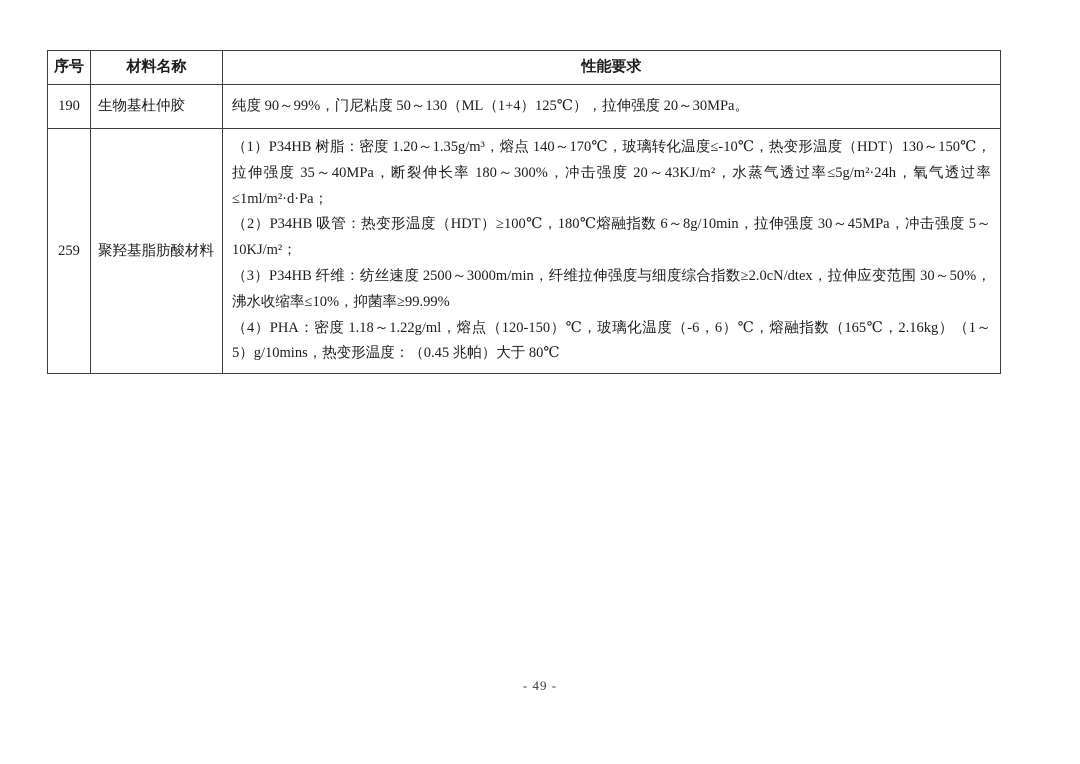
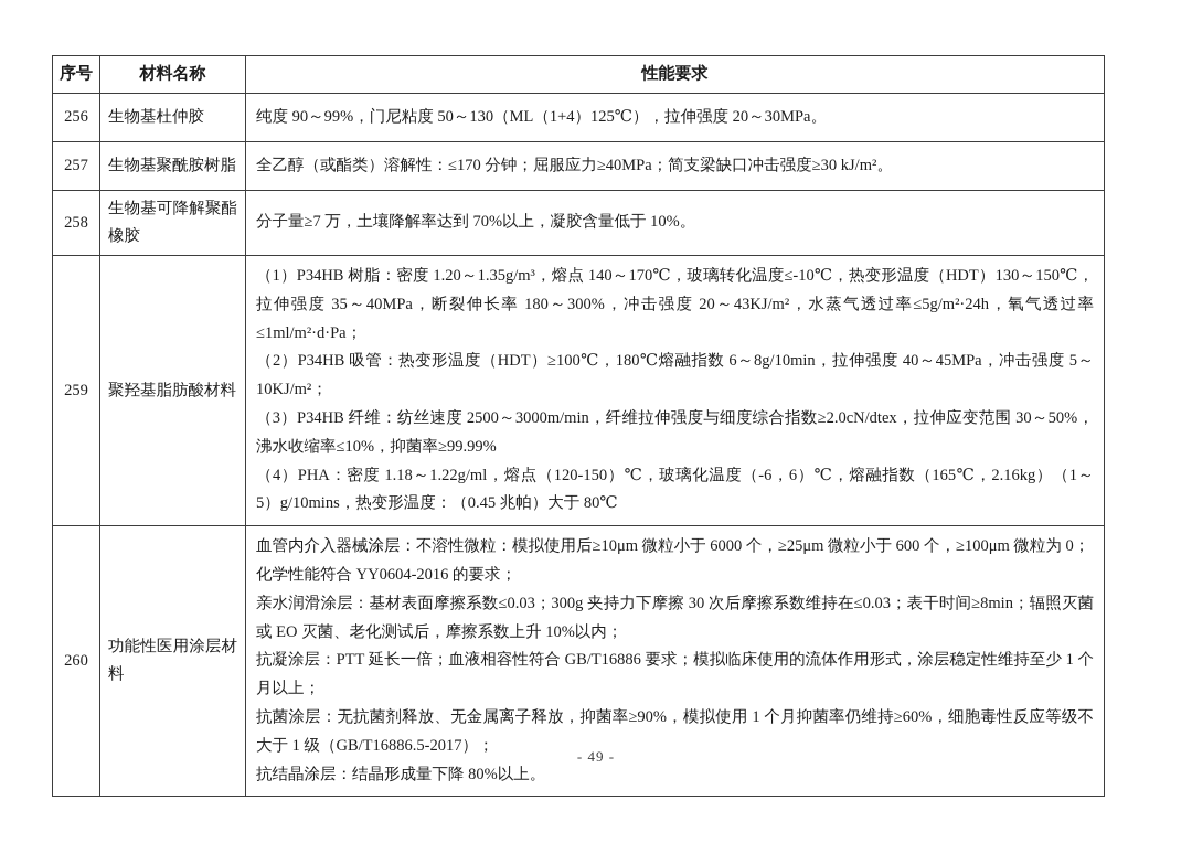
  序号	材料名称	性能要求
- 190	生物基杜仲胶	纯度 90～99%，门尼粘度 50～130（ML（1+4）125℃），拉伸强度 20～30MPa。
+ 256	生物基杜仲胶	纯度 90～99%，门尼粘度 50～130（ML（1+4）125℃），拉伸强度 20～30MPa。
+ 257	生物基聚酰胺树脂	全乙醇（或酯类）溶解性：≤170 分钟；屈服应力≥40MPa；简支梁缺口冲击强度≥30 kJ/m²。
+ 258	生物基可降解聚酯橡胶	分子量≥7 万，土壤降解率达到 70%以上，凝胶含量低于 10%。
- 259	聚羟基脂肪酸材料	（1）P34HB 树脂：密度 1.20～1.35g/m³，熔点 140～170℃，玻璃转化温度≤-10℃，热变形温度（HDT）130～150℃，拉伸强度 35～40MPa，断裂伸长率 180～300%，冲击强度 20～43KJ/m²，水蒸气透过率≤5g/m²·24h，氧气透过率≤1ml/m²·d·Pa；（2）P34HB 吸管：热变形温度（HDT）≥100℃，180℃熔融指数 6～8g/10min，拉伸强度 30～45MPa，冲击强度 5～10KJ/m²；（3）P34HB 纤维：纺丝速度 2500～3000m/min，纤维拉伸强度与细度综合指数≥2.0cN/dtex，拉伸应变范围 30～50%，沸水收缩率≤10%，抑菌率≥99.99%（4）PHA：密度 1.18～1.22g/ml，熔点（120-150）℃，玻璃化温度（-6，6）℃，熔融指数（165℃，2.16kg）（1～5）g/10mins，热变形温度：（0.45 兆帕）大于 80℃
+ 259	聚羟基脂肪酸材料	（1）P34HB 树脂：密度 1.20～1.35g/m³，熔点 140～170℃，玻璃转化温度≤-10℃，热变形温度（HDT）130～150℃，拉伸强度 35～40MPa，断裂伸长率 180～300%，冲击强度 20～43KJ/m²，水蒸气透过率≤5g/m²·24h，氧气透过率≤1ml/m²·d·Pa；（2）P34HB 吸管：热变形温度（HDT）≥100℃，180℃熔融指数 6～8g/10min，拉伸强度 40～45MPa，冲击强度 5～10KJ/m²；（3）P34HB 纤维：纺丝速度 2500～3000m/min，纤维拉伸强度与细度综合指数≥2.0cN/dtex，拉伸应变范围 30～50%，沸水收缩率≤10%，抑菌率≥99.99%（4）PHA：密度 1.18～1.22g/ml，熔点（120-150）℃，玻璃化温度（-6，6）℃，熔融指数（165℃，2.16kg）（1～5）g/10mins，热变形温度：（0.45 兆帕）大于 80℃
+ 260	功能性医用涂层材料	血管内介入器械涂层：不溶性微粒：模拟使用后≥10μm 微粒小于 6000 个，≥25μm 微粒小于 600 个，≥100μm 微粒为 0；化学性能符合 YY0604-2016 的要求；亲水润滑涂层：基材表面摩擦系数≤0.03；300g 夹持力下摩擦 30 次后摩擦系数维持在≤0.03；表干时间≥8min；辐照灭菌或 EO 灭菌、老化测试后，摩擦系数上升 10%以内；抗凝涂层：PTT 延长一倍；血液相容性符合 GB/T16886 要求；模拟临床使用的流体作用形式，涂层稳定性维持至少 1 个月以上；抗菌涂层：无抗菌剂释放、无金属离子释放，抑菌率≥90%，模拟使用 1 个月抑菌率仍维持≥60%，细胞毒性反应等级不大于 1 级（GB/T16886.5-2017）；抗结晶涂层：结晶形成量下降 80%以上。
  - 49 -
